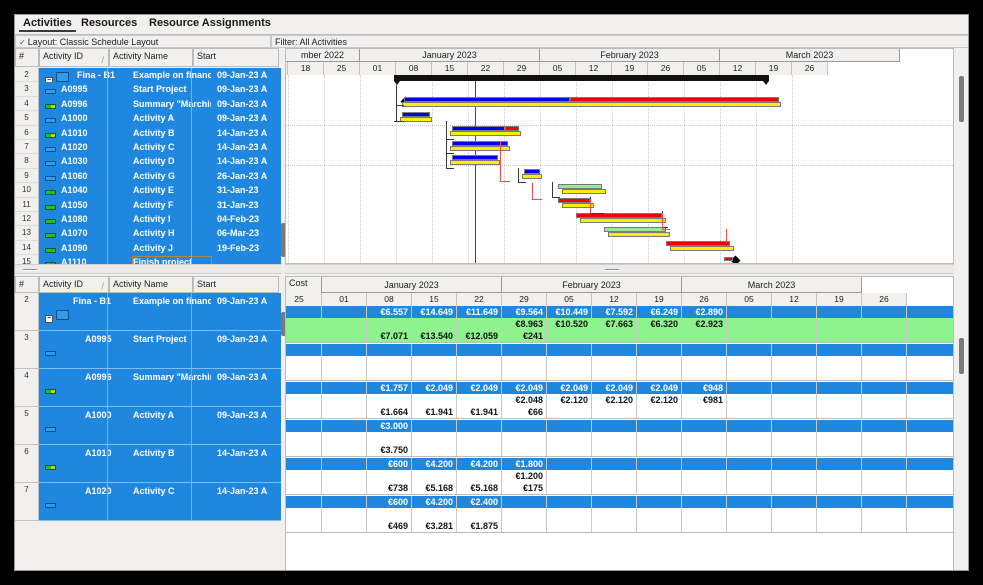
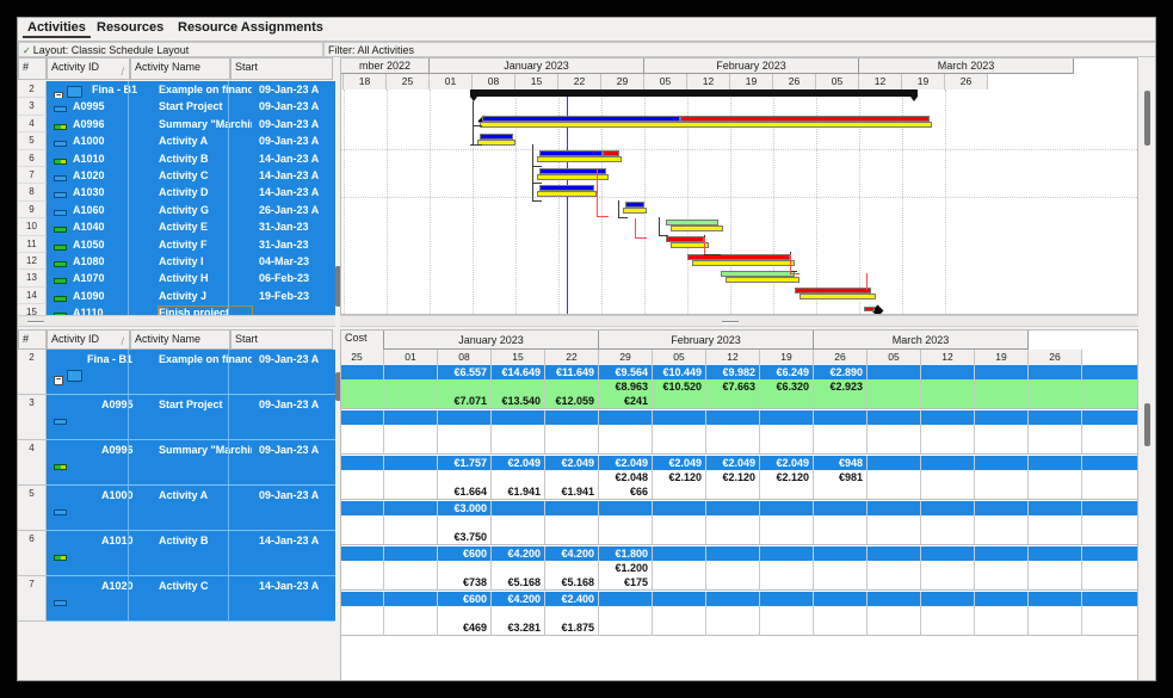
  Activities
  Resources
  Resource Assignments
  ✓ Layout: Classic Schedule Layout
  Filter: All Activities
  #
  Activity ID
  /
  Activity Name
  Start
  2
  Fina -1
  Example on fnanc
  09-Jan-23 A
  3
  A0995
  Start Project
  09-Jan-23 A
  4
  A0996
  Summary "Mrchi
  09-Jan-23 A
  5
  A1000
  Activity A
  09-Jan-23 A
  6
  A1010
  Activity B
  14-Jan-23 A
  7
  A1020
  Activity C
  14-Jan-23 A
  8
  A1030
  Activity D
  14-Jan-23 A
  9
  A1060
  Activity G
  26-Jan-23 A
  10
  A1040
  Activity E
  31-Jan-23
  11
  A1050
  Activity F
  31-Jan-23
  12
  A1080
  Activity I
- 04-Feb-23
+ 04-Mar-23
  13
  A1070
  Activity H
- 06-Mar-23
+ 06-Feb-23
  14
  A1090
  Activity J
  19-Feb-23
  15
  A1110
  Finish projec
  mber 2022
  January 2023
  February 2023
  March 2023
  18
  25
  01
  08
  15
  22
  29
  05
  12
  19
  26
  05
  12
  19
  26
  #
  Activity ID
  /
  Activity Name
  Start
  2
  Fina - B1
  Example on fnanc
  09-Jan-23 A
  3
  A0995
  Start Project
  09-Jan-23 A
  4
  A0996
  Summary "Mrchi
  09-Jan-23 A
  5
  A1000
  Activity A
  09-Jan-23 A
  6
  A1010
  Activity B
  14-Jan-23 A
  7
  A1020
  Activity C
  14-Jan-23 A
  Cost
  January 2023
  February 2023
  March 2023
  25
  01
  08
  15
  22
  29
  05
  12
  19
  26
  05
  12
  19
  26
  €6.557
  €14.649
  €11.649
  €9.564
  €10.449
- €7.592
+ €9.982
  €6.249
  €2.890
  €8.963
  €10.520
  €7.663
  €6.320
  €2.923
  €7.071
  €13.540
  €12.059
  €241
  €1.757
  €2.049
  €2.049
  €2.049
  €2.049
  €2.049
  €2.049
  €948
  €2.048
  €2.120
  €2.120
  €2.120
  €981
  €1.664
  €1.941
  €1.941
  €66
  €3.000
  €3.750
  €600
  €4.200
  €4.200
  €1.800
  €1.200
  €738
  €5.168
  €5.168
  €175
  €600
  €4.200
  €2.400
  €469
  €3.281
  €1.875
